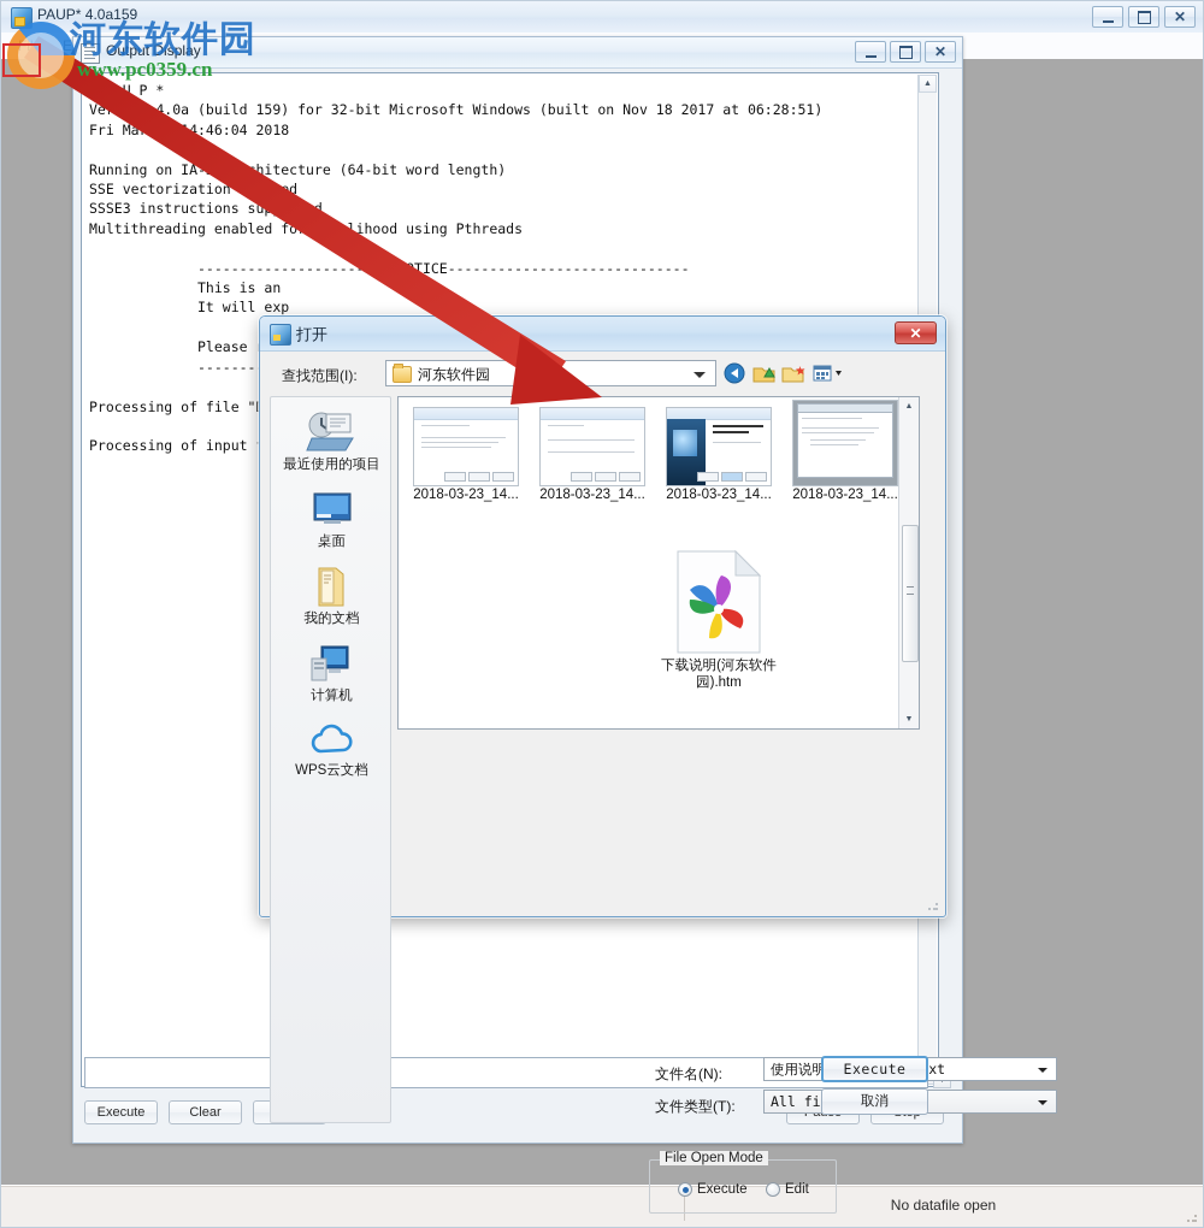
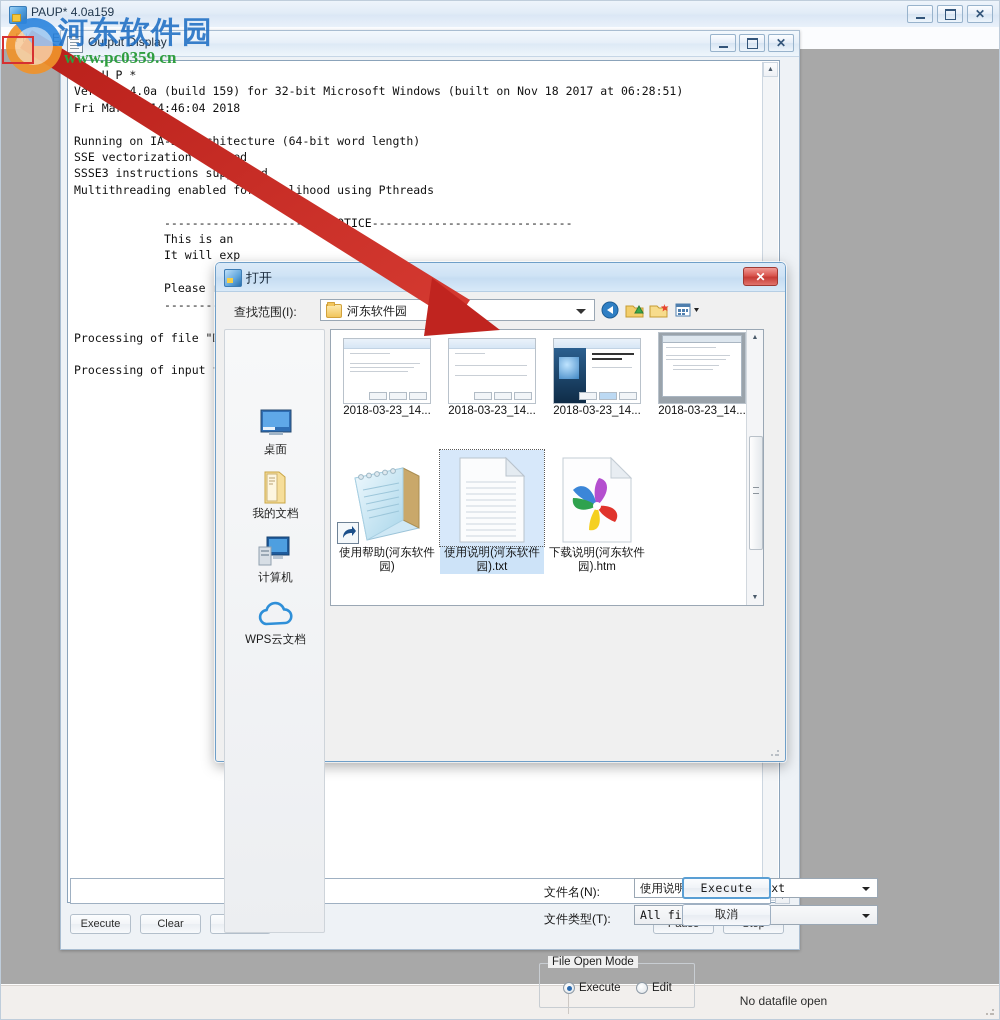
  PAUP* 4.0a159
  ✕
  No datafile open
  Output Display
  ✕
  Ve 4.0a (build 159) for 32-bit Microsoft Windows (built on Nov 18 2017 at 06:28:51)
  Fri Ma4:46:04 2018
  Running on IAhitecture (64-bit word length)
  SSE vectorizationd
  SSSE3 instructions su
  Multithreading enabled folihood using Pthreads
  -------------------TICE-----------------------------
  This is an
  It will exp
  Processing of file "
  Processing of input
  Execute
  Clear
  打开
  ✕
  查找范围(I):
  河东软件园
- 最近使用的项目
  桌面
  我的文档
  计算机
  WPS云文档
  2018-03-23_14...
  2018-03-23_14...
  2018-03-23_14...
  2018-03-23_14...
+ 使用帮助(河东软件园)
+ 使用说明(河东软件园).txt
  下载说明(河东软件园).htm
  文件名(N):
  文件类型(T):
  Execute
  取消
  File Open Mode
  Execute
  Edit
  河东软件园
  www.pc0359.cn
